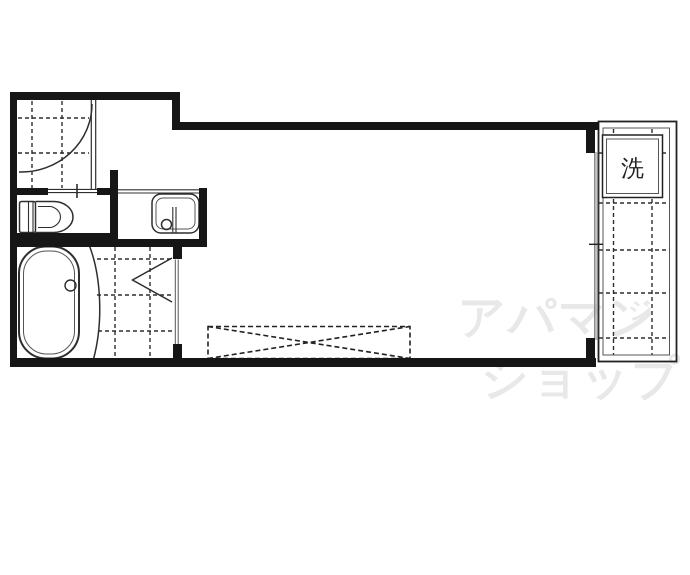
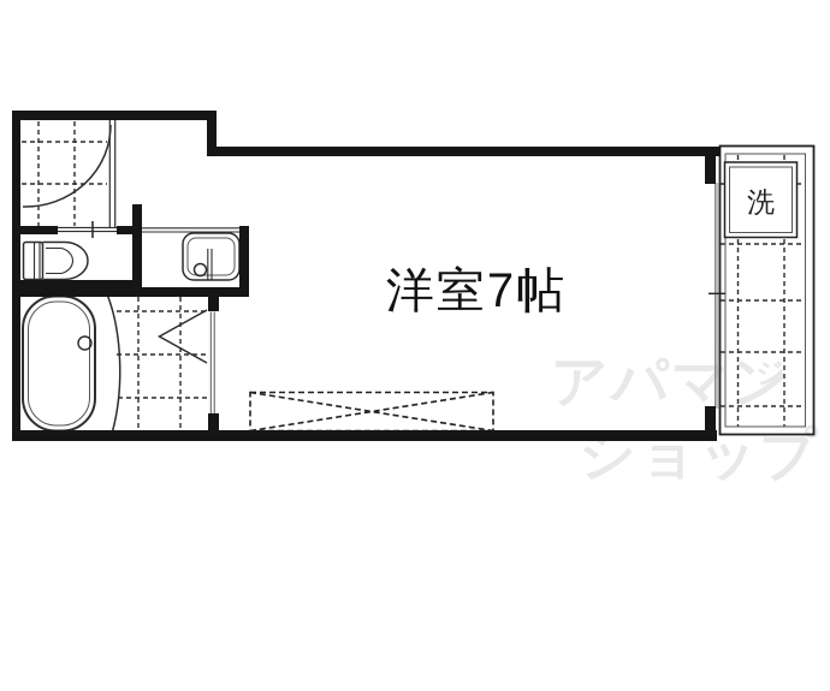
  アパマン
  ジ
  ショップ
+ 洋室7帖
  洗
